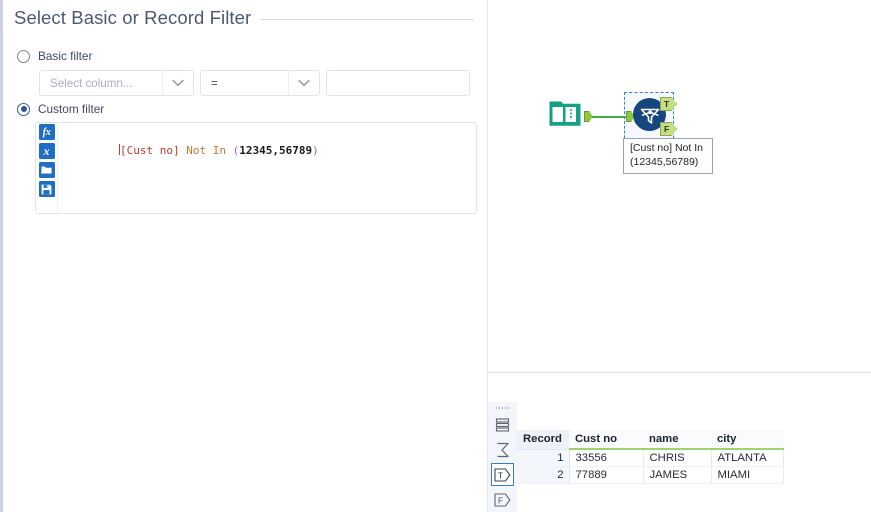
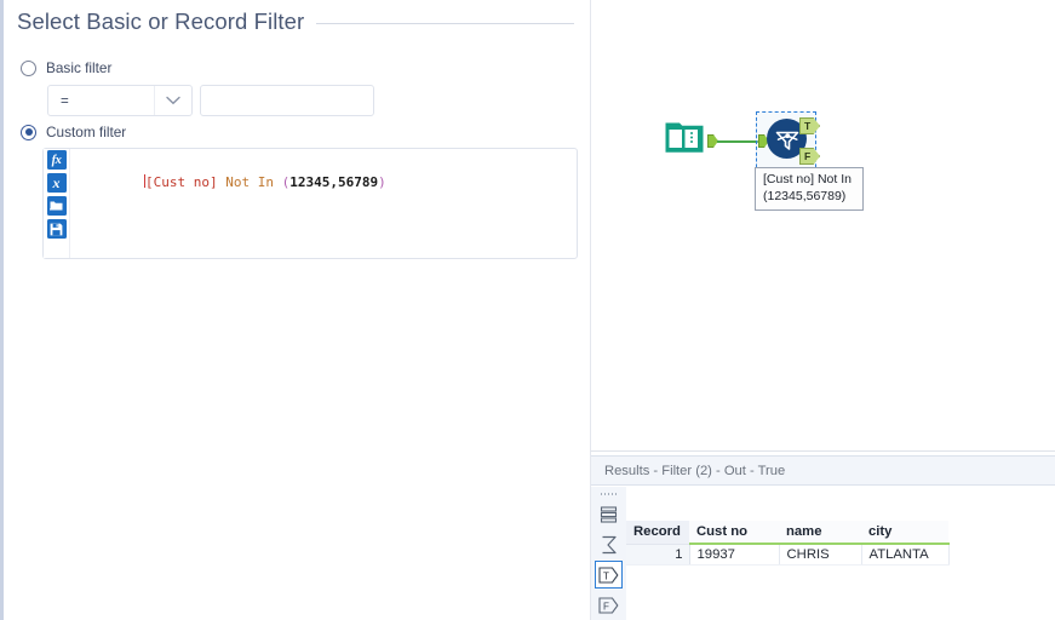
  Select Basic or Record Filter
  Basic filter
- Select column...
  =
  Custom filter
  fx
  x
  [Cust no] Not In (12345,56789)
  T
  F
  [Cust no] Not In
  (12345,56789)
+ Results - Filter (2) - Out - True
  T
  F
  Record	Cust no	name	city
- 1	33556	CHRIS	ATLANTA
+ 1	19937	CHRIS	ATLANTA
- 2	77889	JAMES	MIAMI
